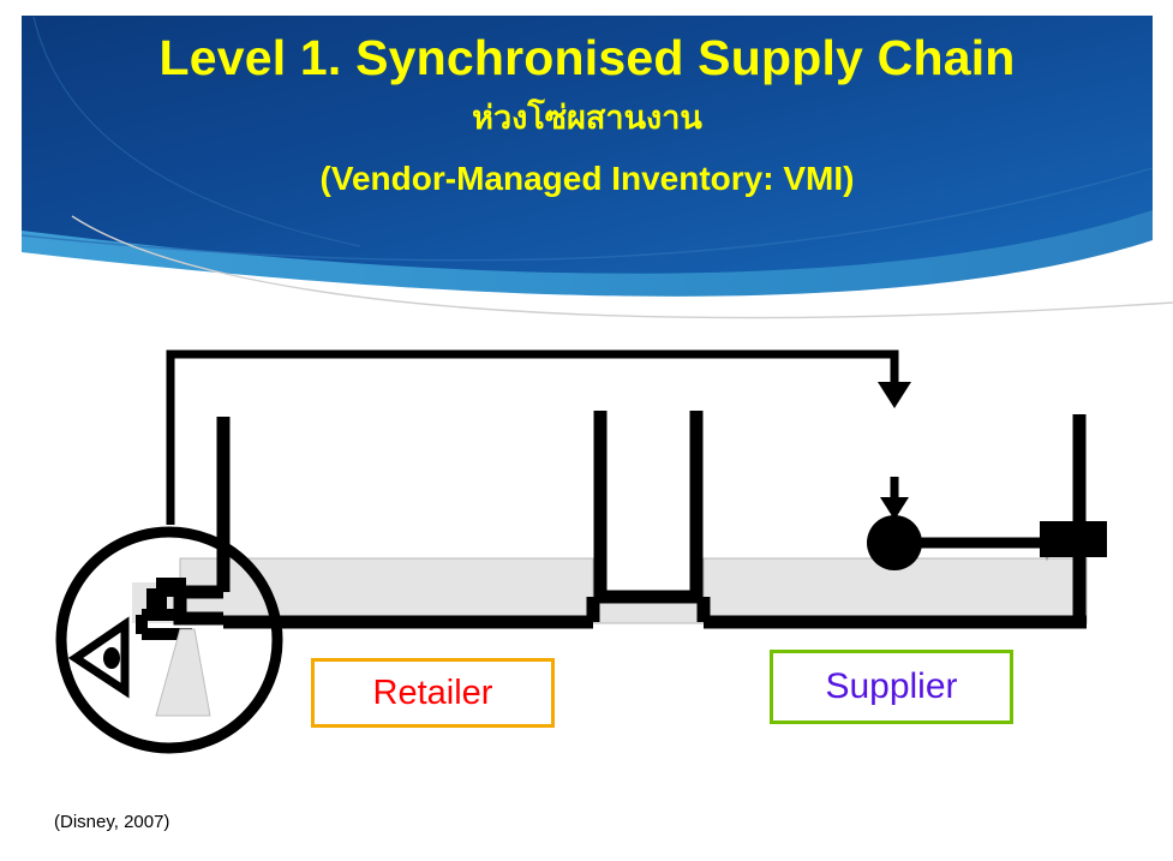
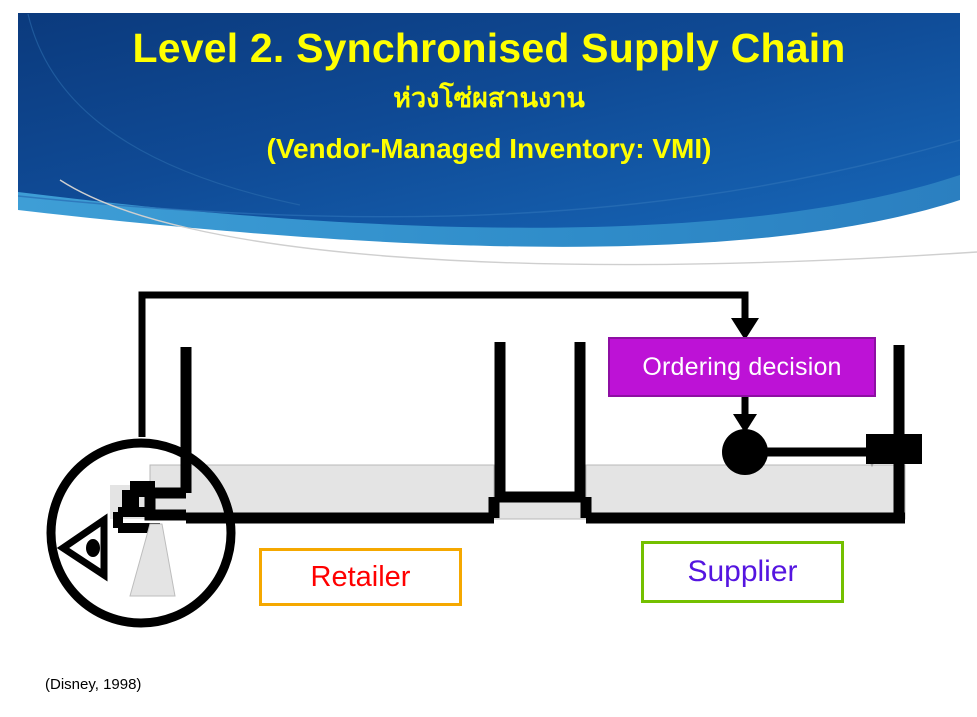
- Level 1. Synchronised Supply Chain
+ Level 2. Synchronised Supply Chain
  ห่วงโซ่ผสานงาน
  (Vendor-Managed Inventory: VMI)
+ Ordering decision
  Retailer
  Supplier
- (Disney, 2007)
+ (Disney, 1998)
